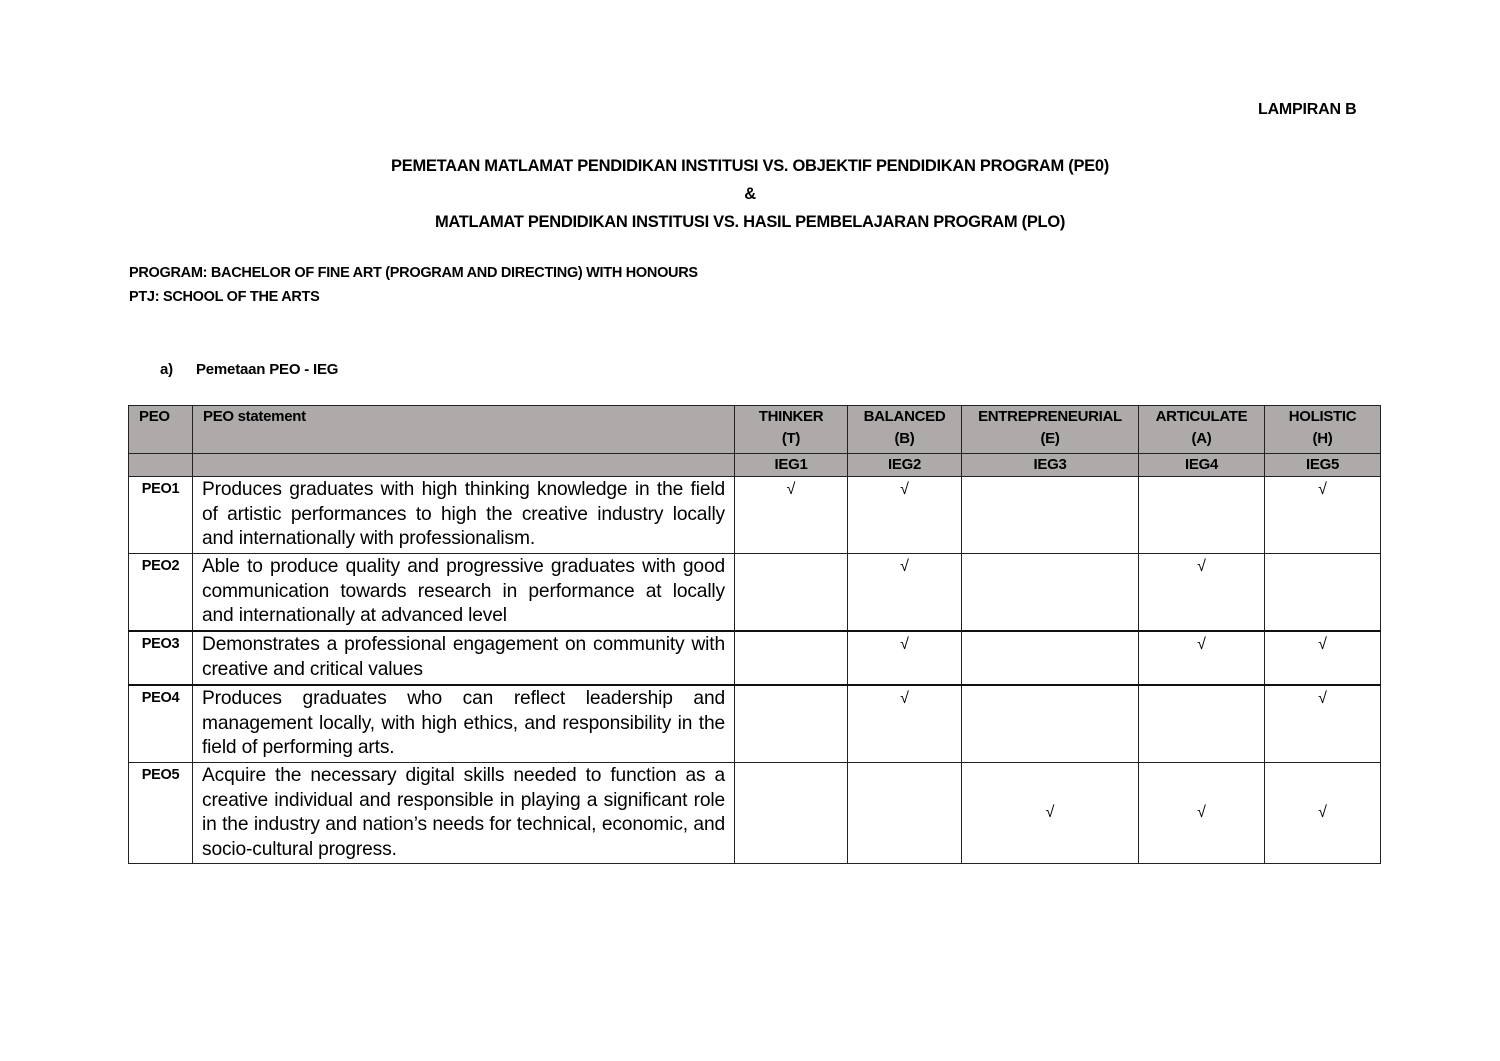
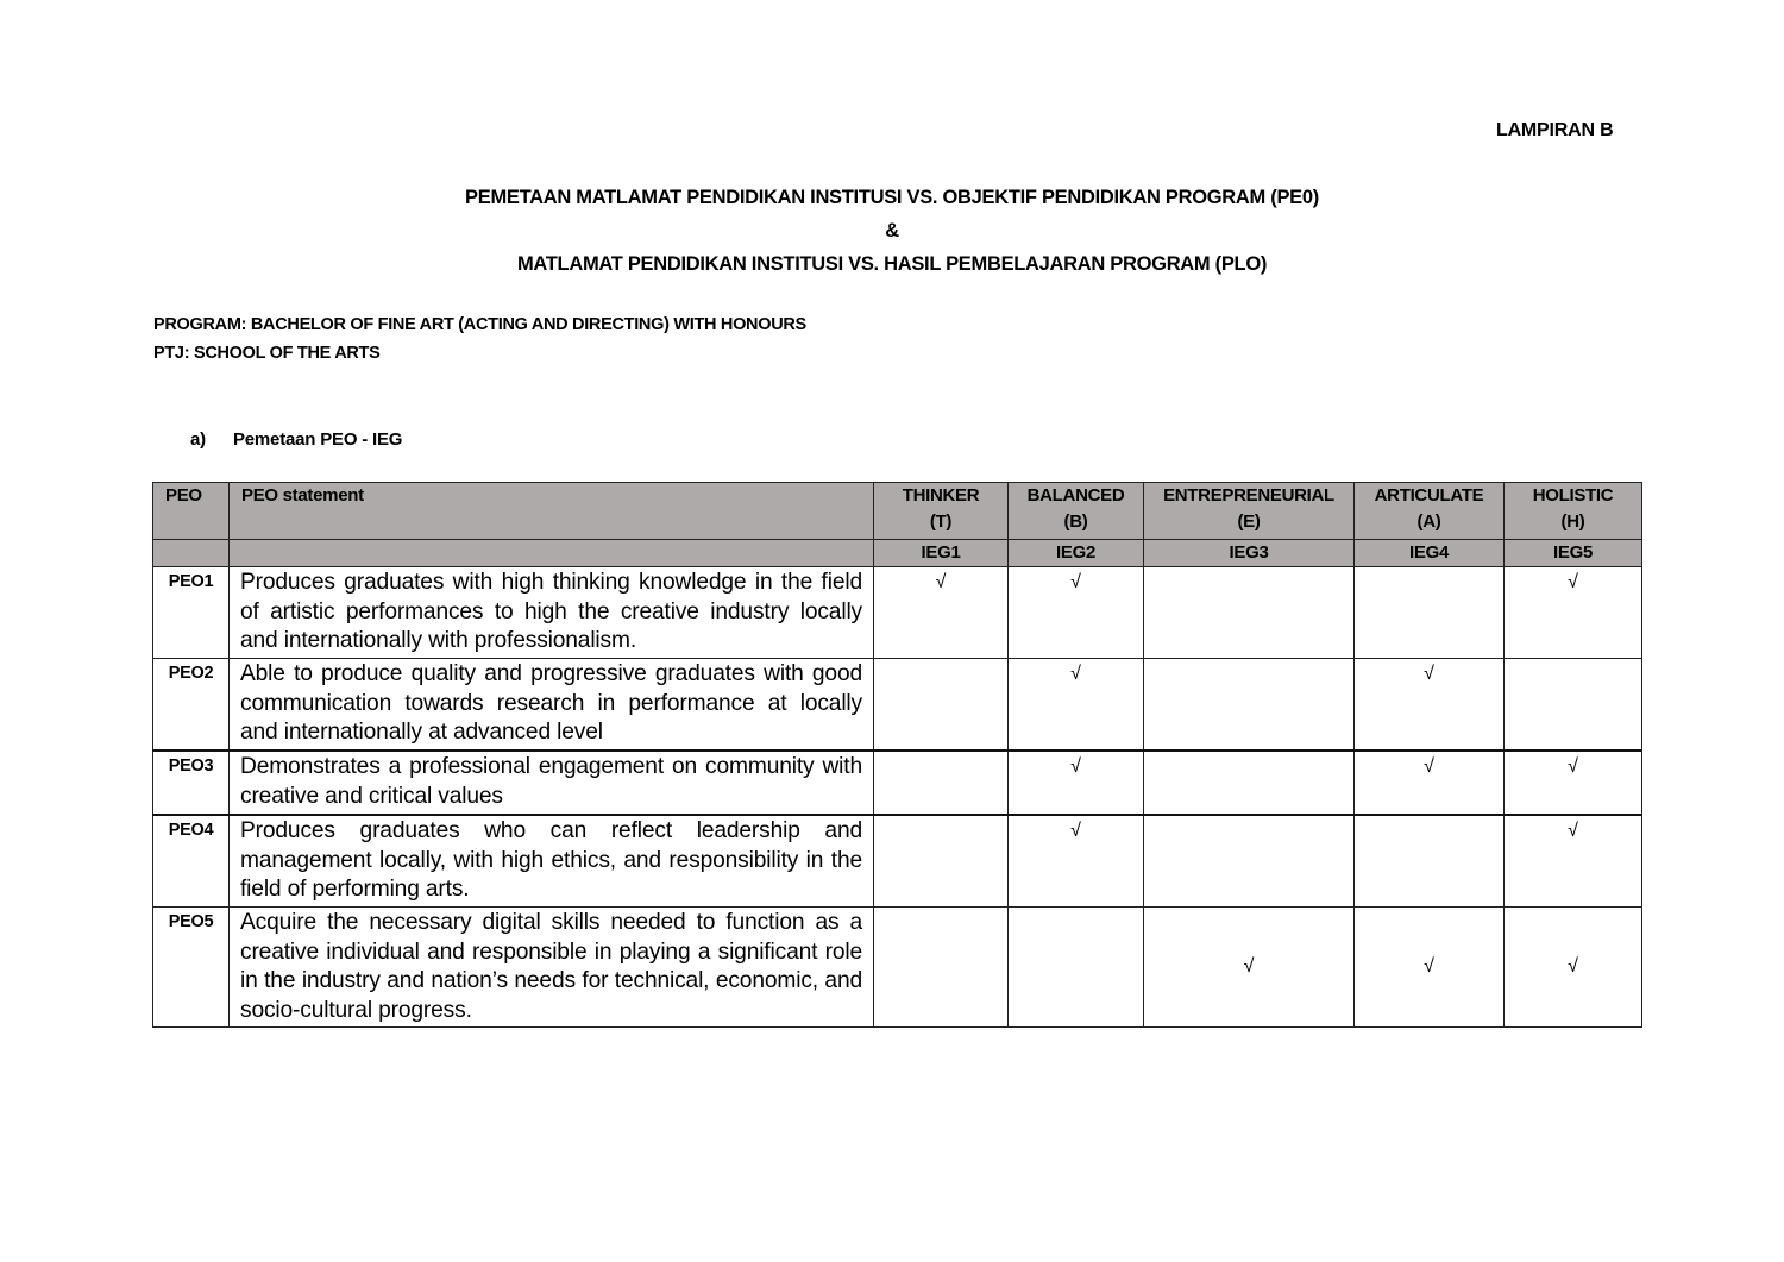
  LAMPIRAN B
  PEMETAAN MATLAMAT PENDIDIKAN INSTITUSI VS. OBJEKTIF PENDIDIKAN PROGRAM (PE0)
  &
  MATLAMAT PENDIDIKAN INSTITUSI VS. HASIL PEMBELAJARAN PROGRAM (PLO)
- PROGRAM: BACHELOR OF FINE ART (PROGRAM AND DIRECTING) WITH HONOURS
+ PROGRAM: BACHELOR OF FINE ART (ACTING AND DIRECTING) WITH HONOURS
  PTJ: SCHOOL OF THE ARTS
  a) Pemetaan PEO - IEG
  PEO	PEO statement	THINKER(T)	BALANCED(B)	ENTREPRENEURIAL(E)	ARTICULATE(A)	HOLISTIC(H)
  		IEG1	IEG2	IEG3	IEG4	IEG5
  PEO1	Produces graduates with high thinking knowledge in the field of artistic performances to high the creative industry locally and internationally with professionalism.	√	√			√
  PEO2	Able to produce quality and progressive graduates with good communication towards research in performance at locally and internationally at advanced level		√		√
  PEO3	Demonstrates a professional engagement on community with creative and critical values		√		√	√
  PEO4	Produces graduates who can reflect leadership and management locally, with high ethics, and responsibility in the field of performing arts.		√			√
  PEO5	Acquire the necessary digital skills needed to function as a creative individual and responsible in playing a significant role in the industry and nation’s needs for technical, economic, and socio-cultural progress.			√	√	√
